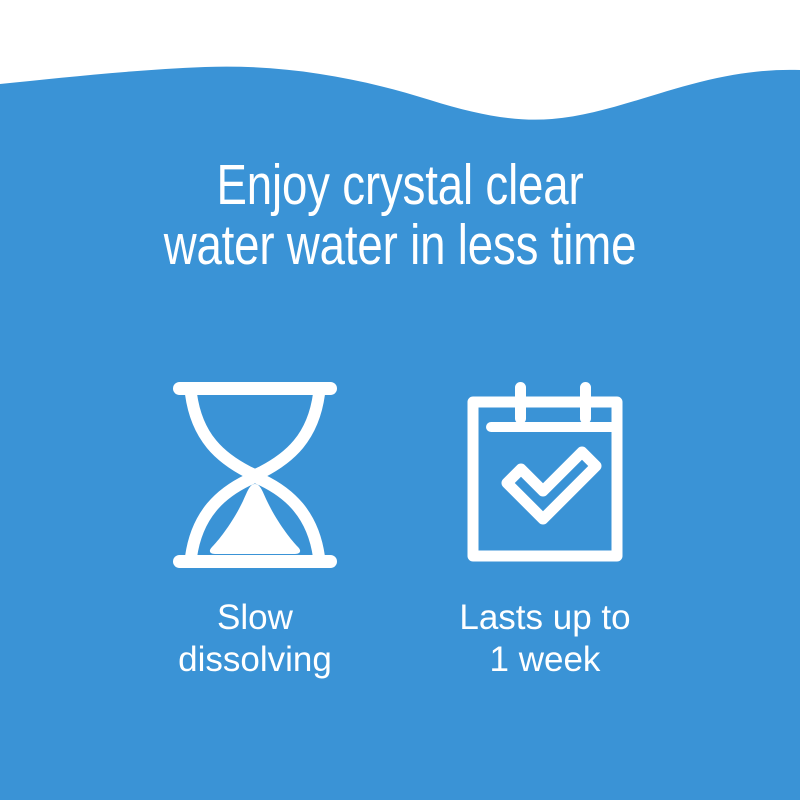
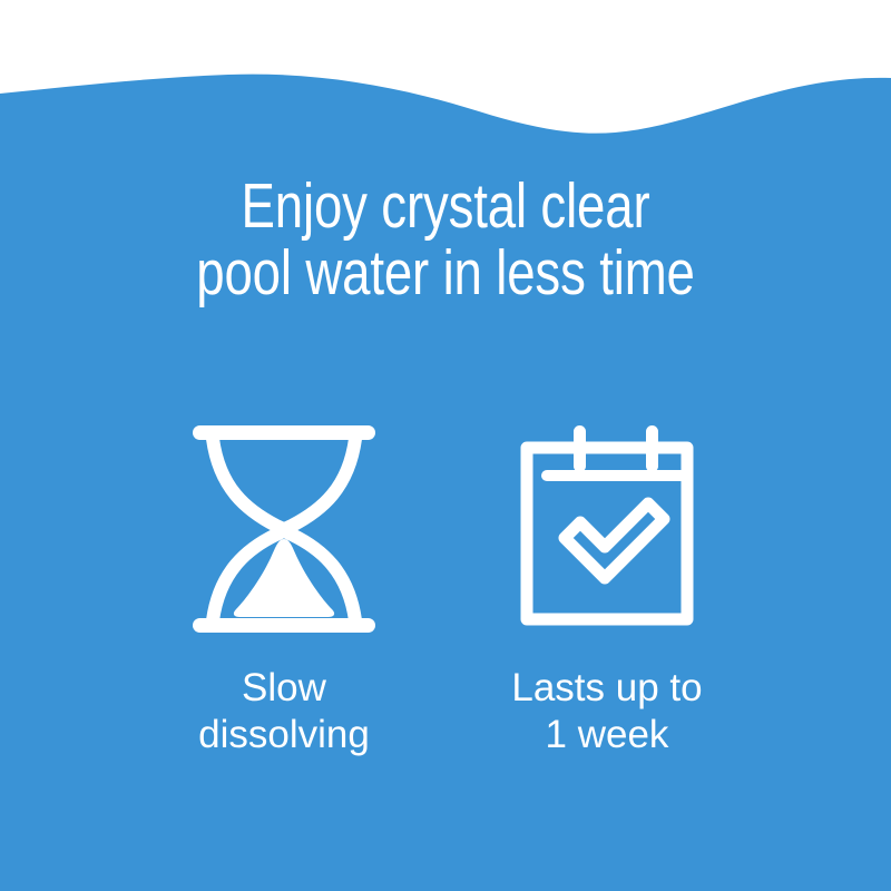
  Enjoy crystal clear
- water water in less time
+ pool water in less time
  Slow
  dissolving
  Lasts up to
  1 week
